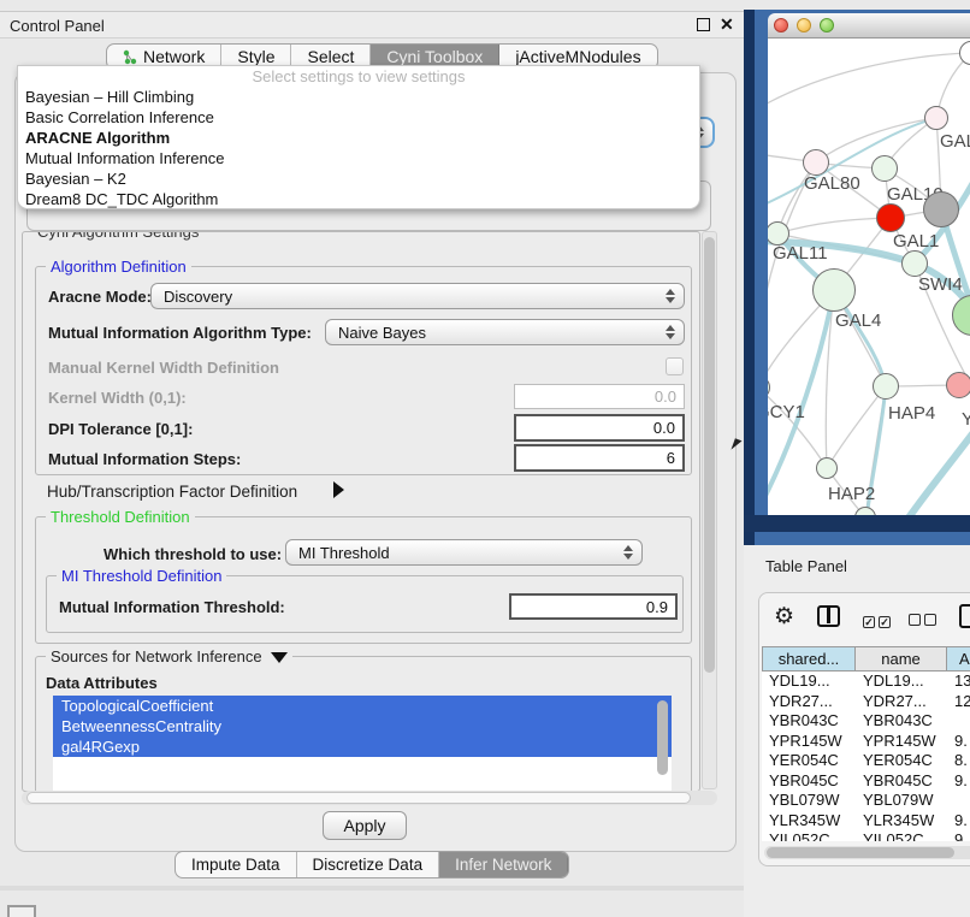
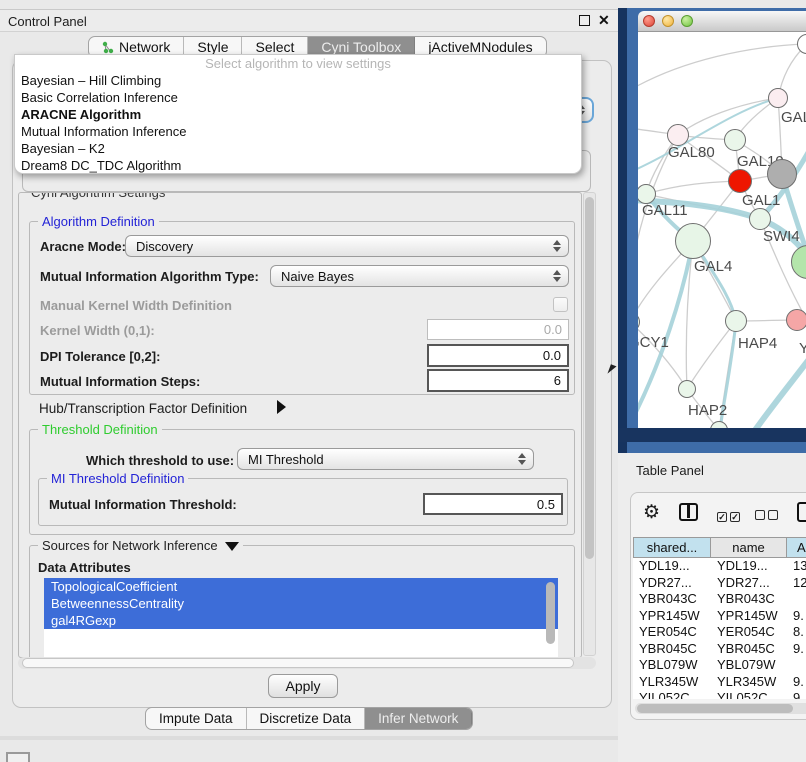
  Control Panel
  ✕
  Network
  Style
  Select
  Cyni Toolbox
  jActiveMNodules
- Select settings to view settings
+ Select algorithm to view settings
  Bayesian – Hill Climbing
  Basic Correlation Inference
  ARACNE Algorithm
  Mutual Information Inference
  Bayesian – K2
  Dream8 DC_TDC Algorithm
  Cyni Algorithm Settings
  Algorithm Definition
  Aracne Mode:
  Discovery
  Mutual Information Algorithm Type:
  Naive Bayes
  Manual Kernel Width Definition
  Kernel Width (0,1):
  0.0
- DPI Tolerance [0,1]:
+ DPI Tolerance [0,2]:
  0.0
  Mutual Information Steps:
  6
  Hub/Transcription Factor Definition
  Threshold Definition
  Which threshold to use:
  MI Threshold
  MI Threshold Definition
  Mutual Information Threshold:
- 0.9
+ 0.5
  Sources for Network Inference
  Data Attributes
  TopologicalCoefficient
  BetweennessCentrality
  gal4RGexp
  Apply
  Impute Data
  Discretize Data
  Infer Network
  GAL80
  GAL1
  GAL1
  GAL11
  SWI4
  GAL4
  CY1
  HAP4
  Y
  HAP2
  Table Panel
  ⚙
  ✓ ✓
  shared...
  name
  A
  YDL19...
  YDL19...
  13
  YDR27...
  YDR27...
  12
  YBR043C
  YBR043C
  YPR145W
  YPR145W
  9.
  YER054C
  YER054C
  8.
  YBR045C
  YBR045C
  9.
  YBL079W
  YBL079W
  YLR345W
  YLR345W
  9.
  YIL052C
  YIL052C
  9.
